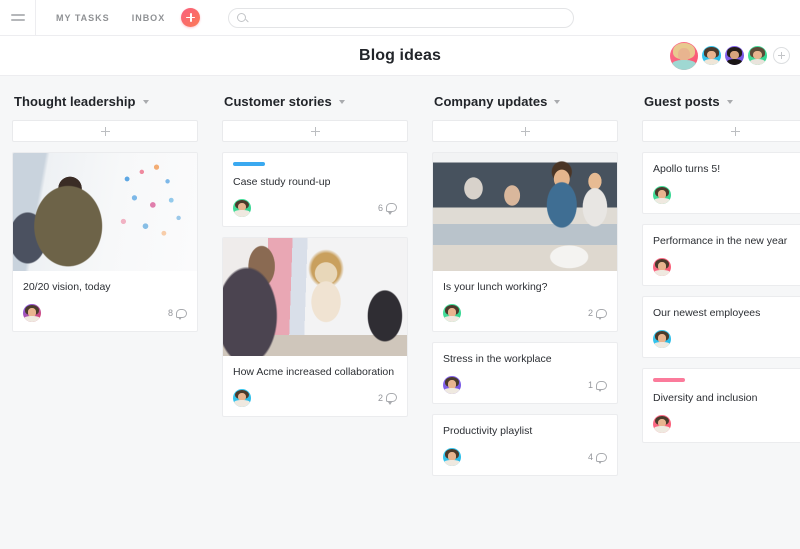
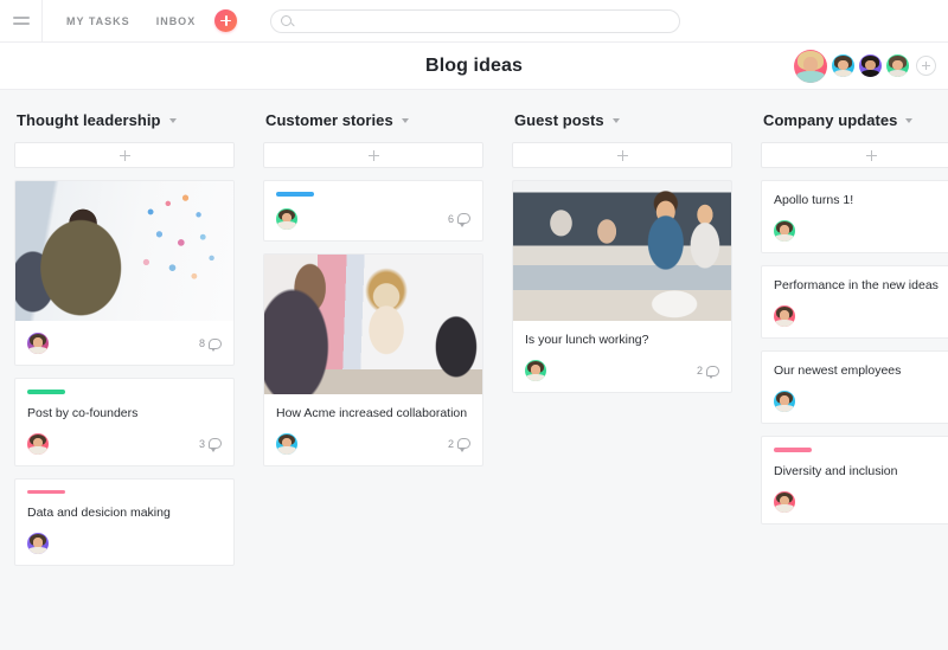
  MY TASKS
  INBOX
  Blog ideas
  Thought leadership
- 20/20 vision, today
  8
+ Post by co-founders
+ 3
+ Data and desicion making
  Customer stories
- Case study round-up
  6
  How Acme increased collaboration
  2
- Company updates
+ Guest posts
  Is your lunch working?
  2
- Stress in the workplace
- 1
- Productivity playlist
- 4
- Guest posts
+ Company updates
- Apollo turns 5!
+ Apollo turns 1!
- Performance in the new year
+ Performance in the new ideas
  Our newest employees
  Diversity and inclusion
